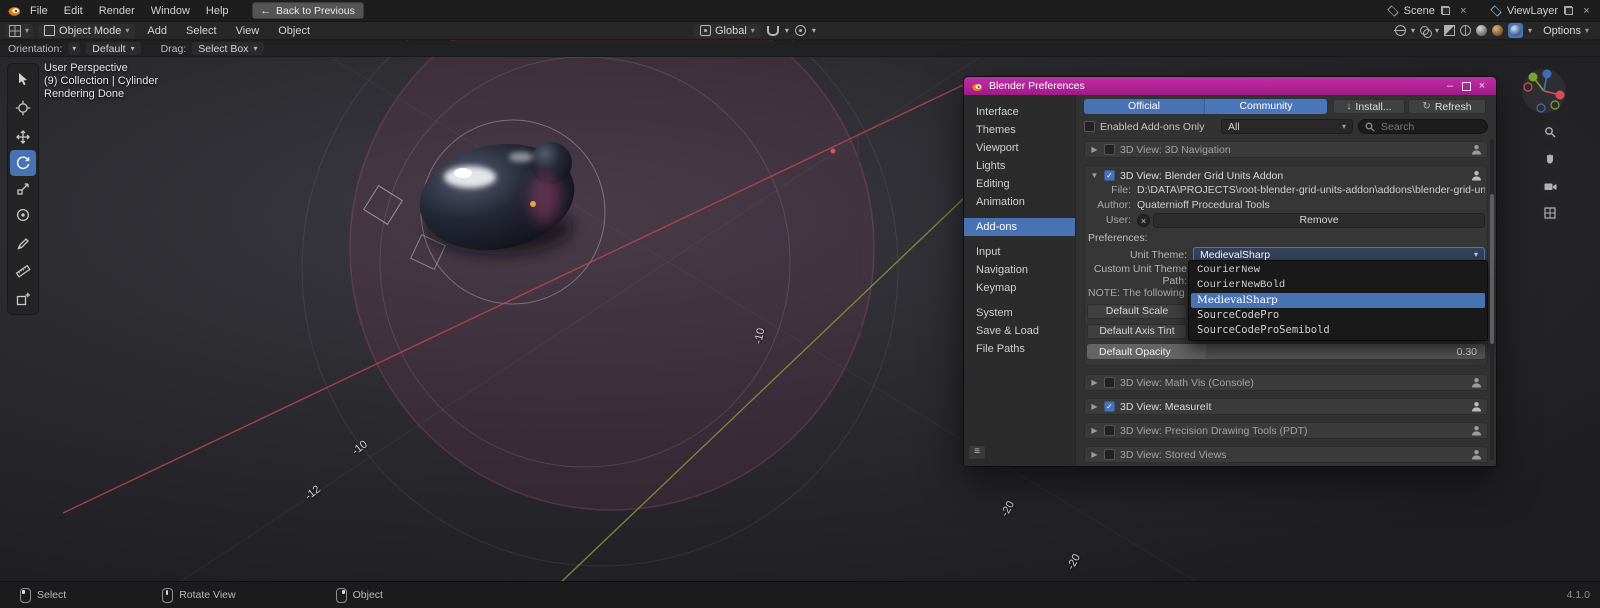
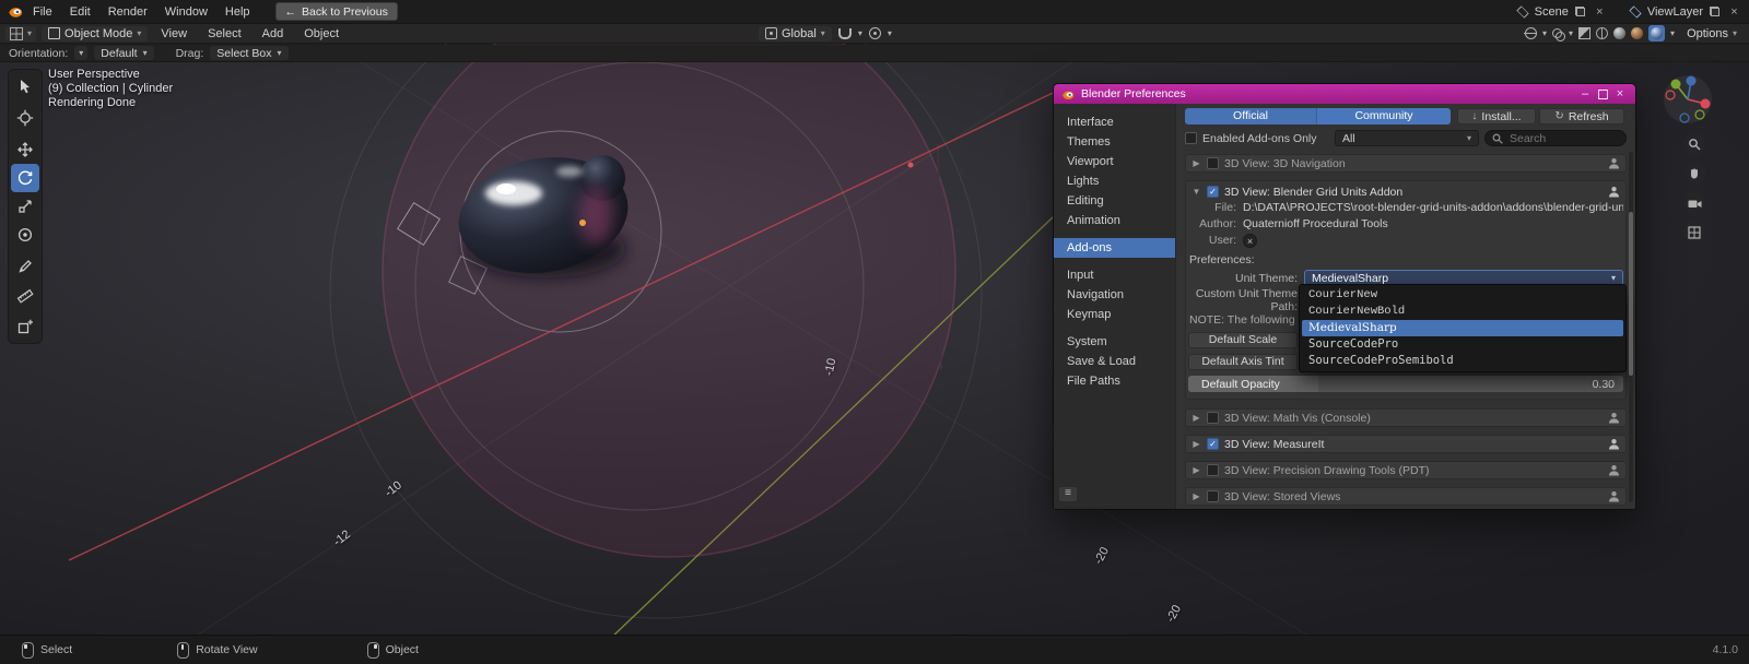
  User Perspective
  (9) Collection | Cylinder
  Rendering Done
  File
  Edit
  Render
  Window
  Help
  ←
  Back to Previous
  Scene
  ×
  ViewLayer
  ×
  ▾
  Object Mode
  ▾
- Add
+ View
  Select
- View
+ Add
  Object
  Global
  ▾
  ▾
  ▾
  ▾
  ▾
  ▾
  Options
  ▾
  Orientation:
  ▾
  Default
  ▾
  Drag:
  Select Box
  ▾
  Blender Preferences
  –
  ×
  Interface
  Themes
  Viewport
  Lights
  Editing
  Animation
  Add-ons
  Input
  Navigation
  Keymap
  System
  Save & Load
  File Paths
  Official
  Community
  ↓
  Install...
  ↻
  Refresh
  Enabled Add-ons Only
  All
  ▾
  Search
  ▶
  3D View: 3D Navigation
  ▼
  ✓
  3D View: Blender Grid Units Addon
  File:
  D:\DATA\PROJECTS\root-blender-grid-units-addon\addons\blender-grid-un
  Author:
  Quaternioff Procedural Tools
  User:
  ×
- Remove
  Preferences:
  Unit Theme:
  MedievalSharp
  ▾
  Custom Unit Theme Path:
  NOTE: The following
  Default Scale
  Default Axis Tint
  Default Opacity
  0.30
  ▶
  3D View: Math Vis (Console)
  ▶
  ✓
  3D View: MeasureIt
  ▶
  3D View: Precision Drawing Tools (PDT)
  ▶
  3D View: Stored Views
  CourierNew
  CourierNewBold
  MedievalSharp
  SourceCodePro
  SourceCodeProSemibold
  ≡
  Select
  Rotate View
  Object
  4.1.0
